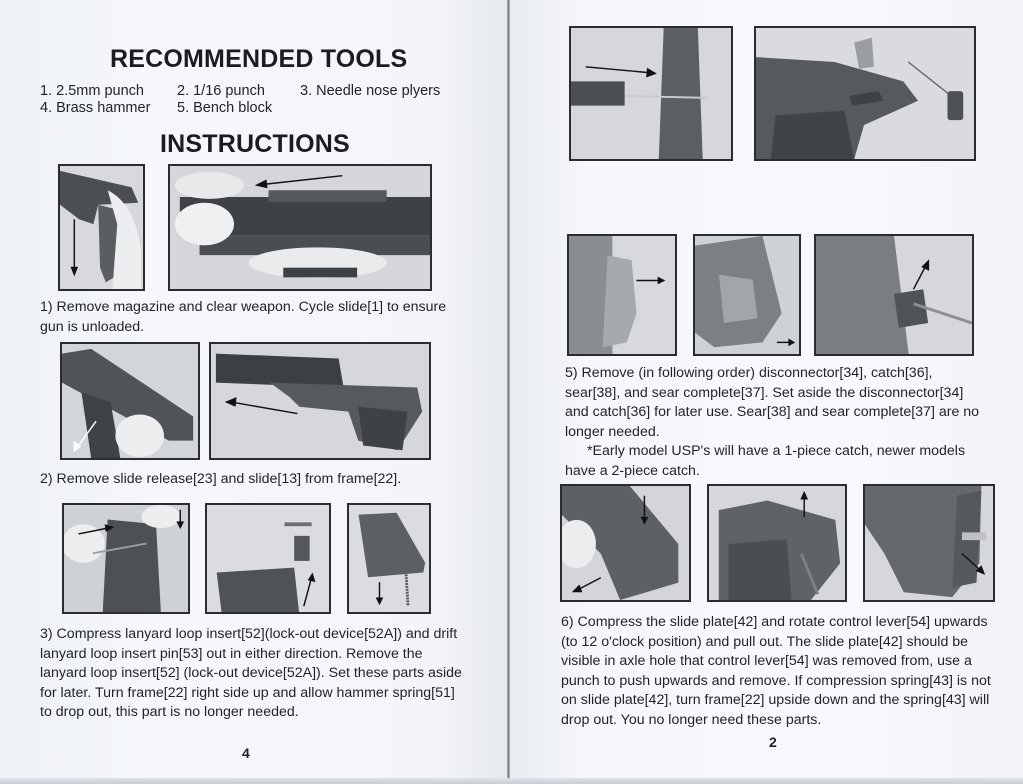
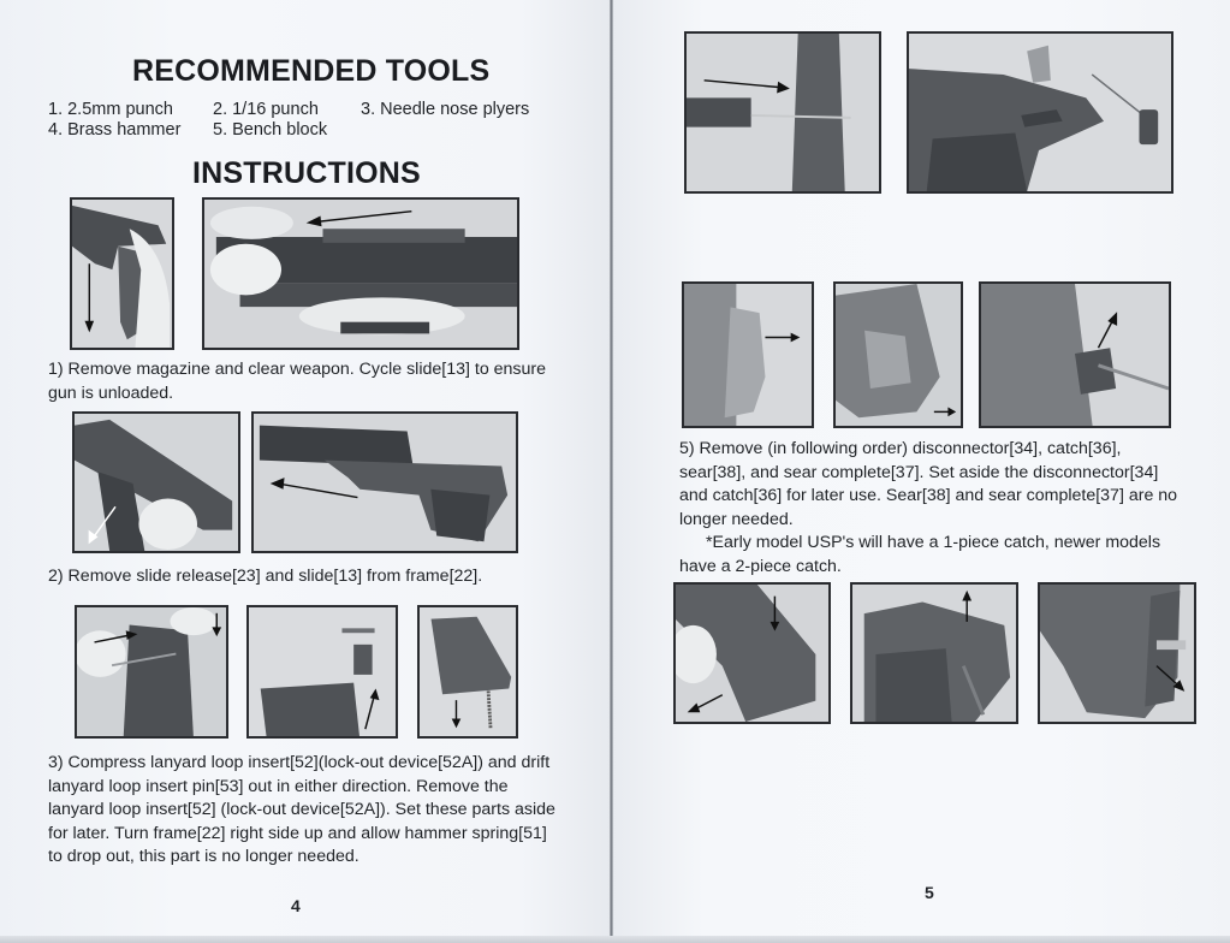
  RECOMMENDED TOOLS
  1. 2.5mm punch
  2. 1/16 punch
  3. Needle nose plyers
  4. Brass hammer
  5. Bench block
  INSTRUCTIONS
- 1) Remove magazine and clear weapon. Cycle slide[1] to ensure gun is unloaded.
+ 1) Remove magazine and clear weapon. Cycle slide[13] to ensure gun is unloaded.
  2) Remove slide release[23] and slide[13] from frame[22].
  3) Compress lanyard loop insert[52](lock-out device[52A]) and drift lanyard loop insert pin[53] out in either direction. Remove the lanyard loop insert[52] (lock-out device[52A]). Set these parts aside for later. Turn frame[22] right side up and allow hammer spring[51] to drop out, this part is no longer needed.
  4
  5) Remove (in following order) disconnector[34], catch[36], sear[38], and sear complete[37]. Set aside the disconnector[34] and catch[36] for later use. Sear[38] and sear complete[37] are no longer needed.
  *Early model USP's will have a 1-piece catch, newer models have a 2-piece catch.
- 6) Compress the slide plate[42] and rotate control lever[54] upwards (to 12 o'clock position) and pull out. The slide plate[42] should be visible in axle hole that control lever[54] was removed from, use a punch to push upwards and remove. If compression spring[43] is not on slide plate[42], turn frame[22] upside down and the spring[43] will drop out. You no longer need these parts.
- 2
+ 5
